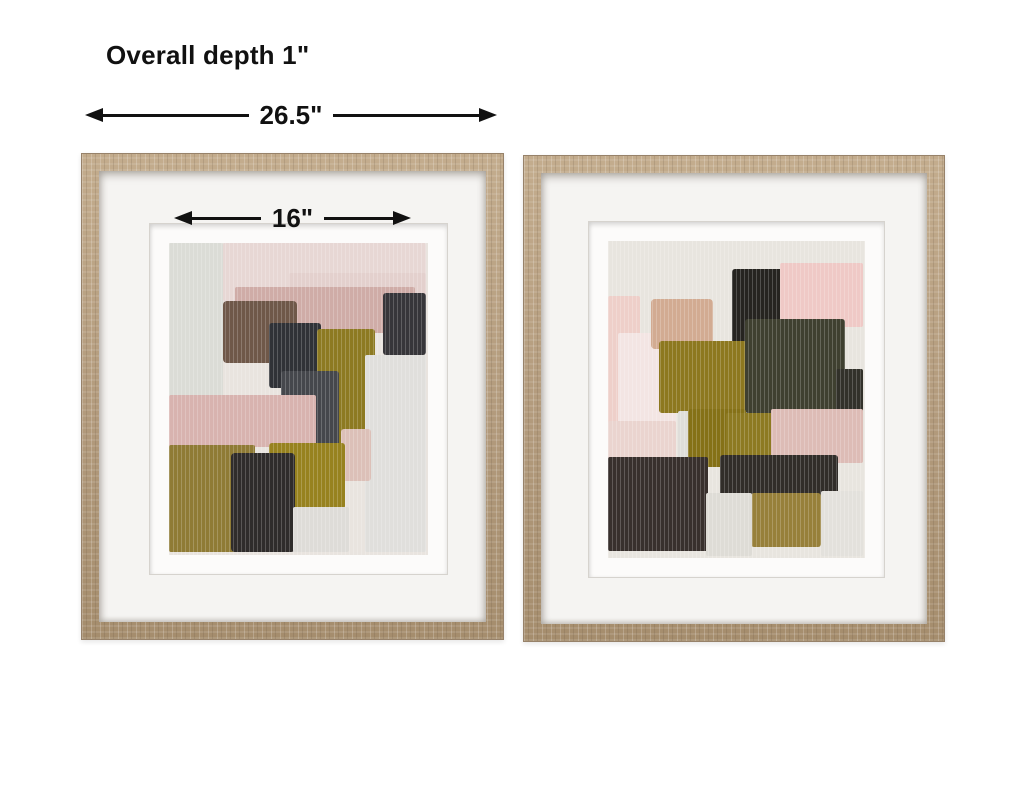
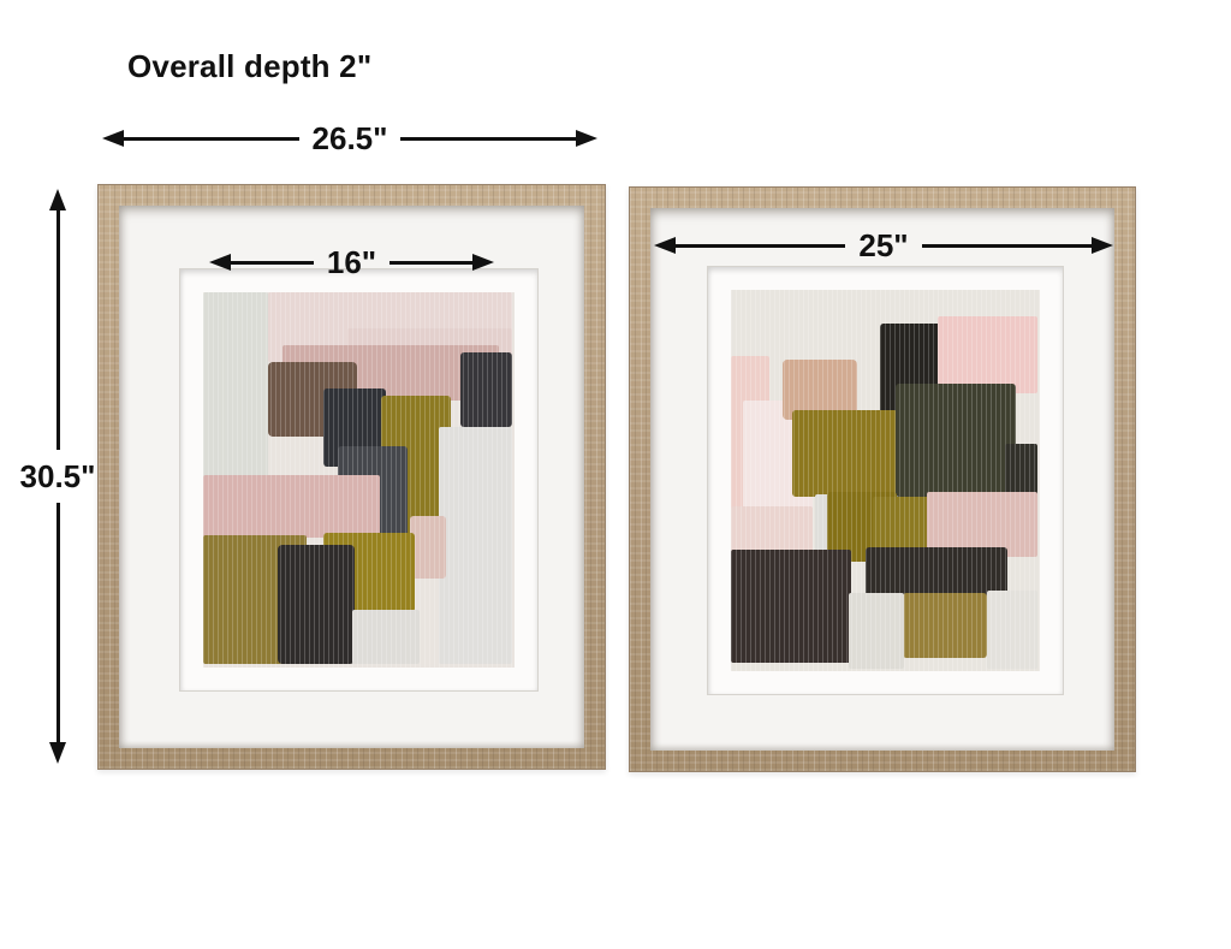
- Overall depth 1"
+ Overall depth 2"
  26.5"
+ 30.5"
  16"
+ 25"
